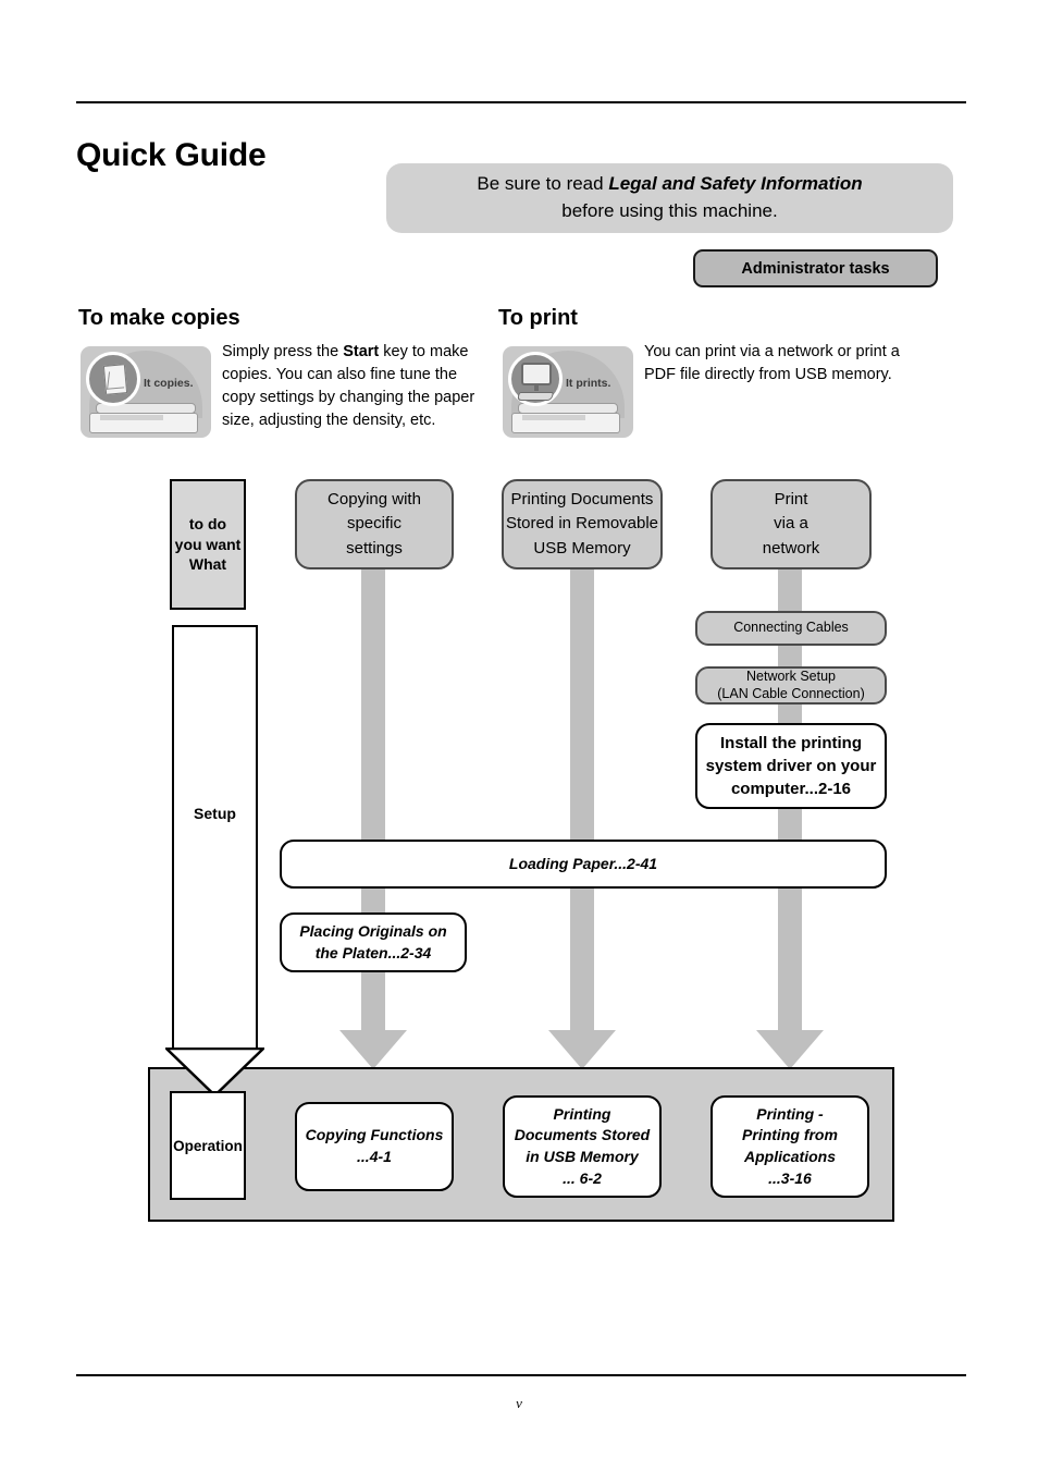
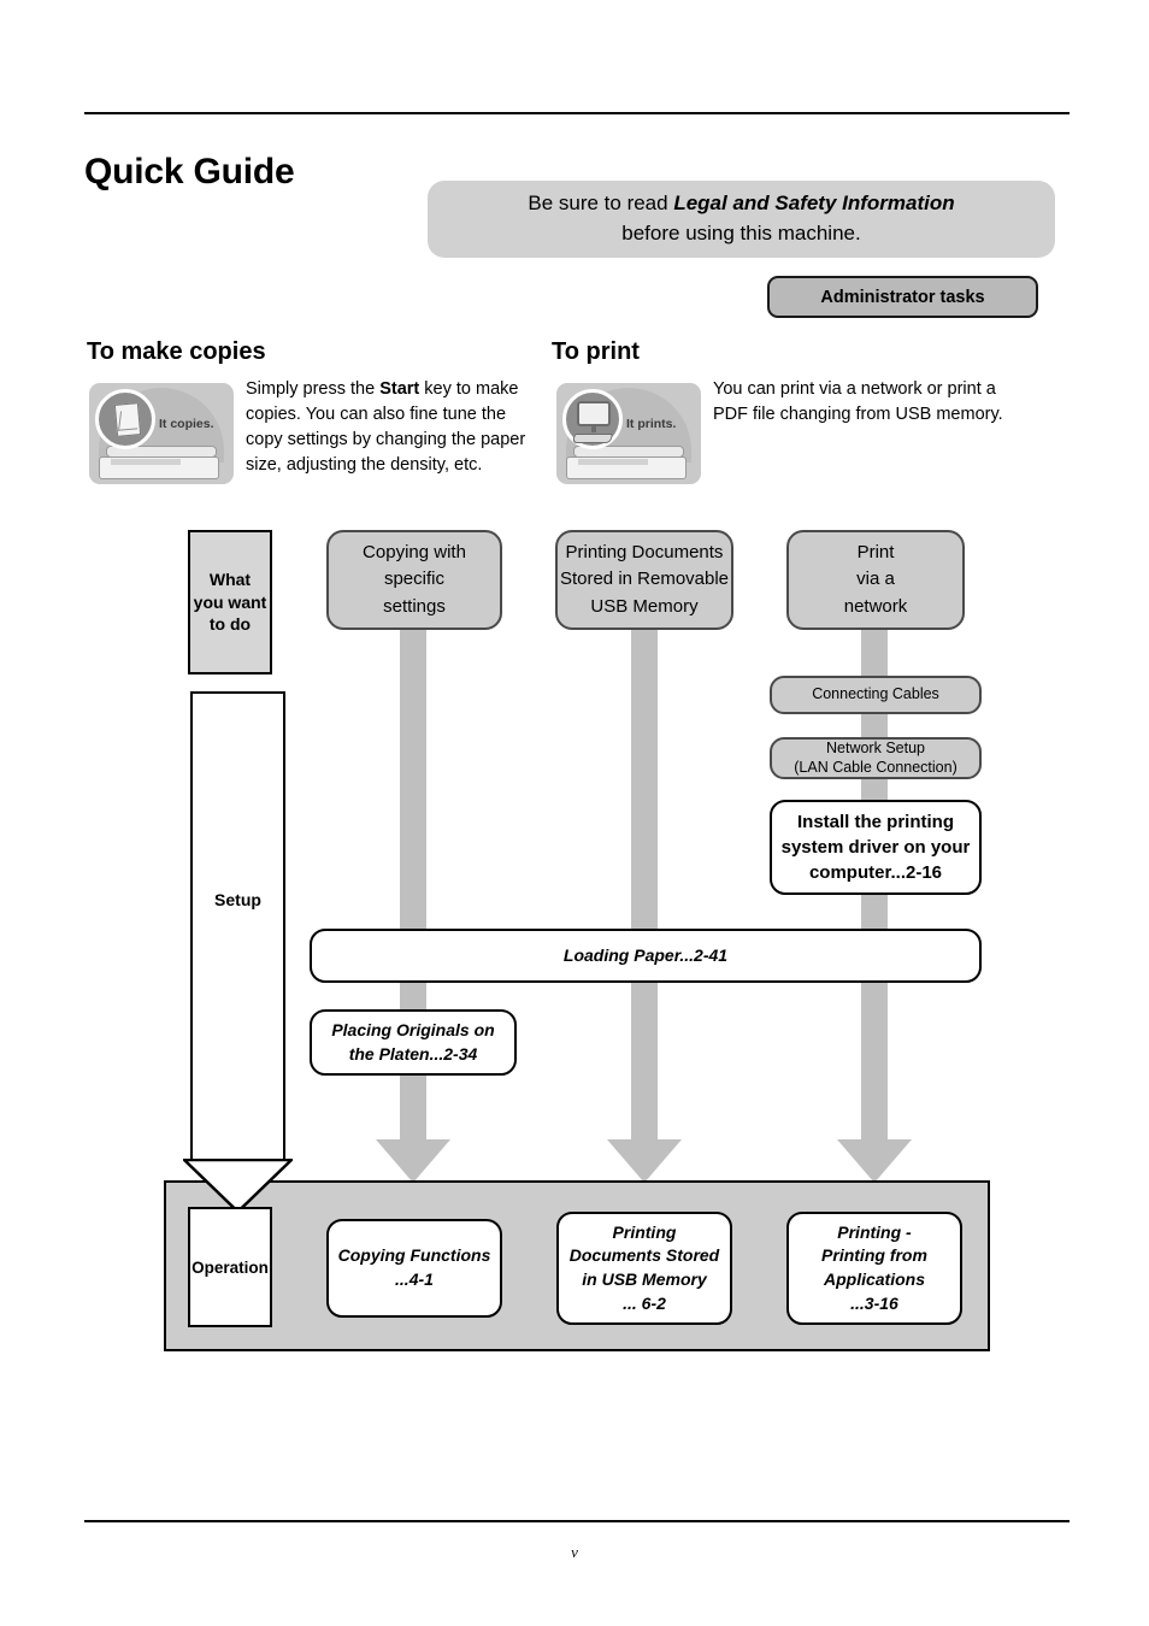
  v
  Quick Guide
  Be sure to read Legal and Safety Information
  before using this machine.
  Administrator tasks
  To make copies
  It copies.
  Simply press the Start key to make copies. You can also fine tune the copy settings by changing the paper size, adjusting the density, etc.
  To print
  It prints.
- You can print via a network or print a PDF file directly from USB memory.
+ You can print via a network or print a PDF file changing from USB memory.
- to do
+ What
  you want
- What
+ to do
  Setup
  Operation
  Copying with
  specific
  settings
  Printing Documents
  Stored in Removable
  USB Memory
  Print
  via a
  network
  Connecting Cables
  Network Setup
  (LAN Cable Connection)
  Install the printing
  system driver on your
  computer...2-16
  Loading Paper...2-41
  Placing Originals on
  the Platen...2-34
  Copying Functions
  ...4-1
  Printing
  Documents Stored
  in USB Memory
  ... 6-2
  Printing -
  Printing from
  Applications
  ...3-16
